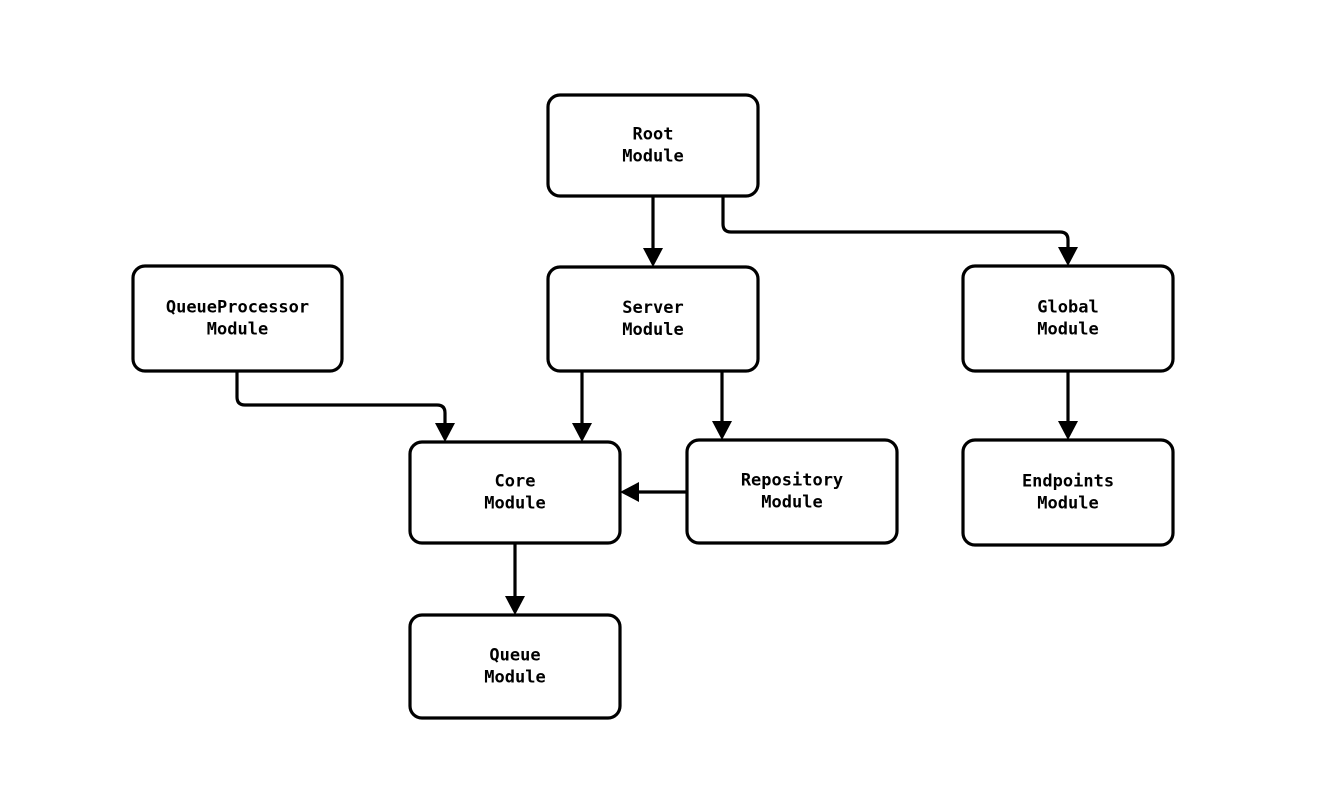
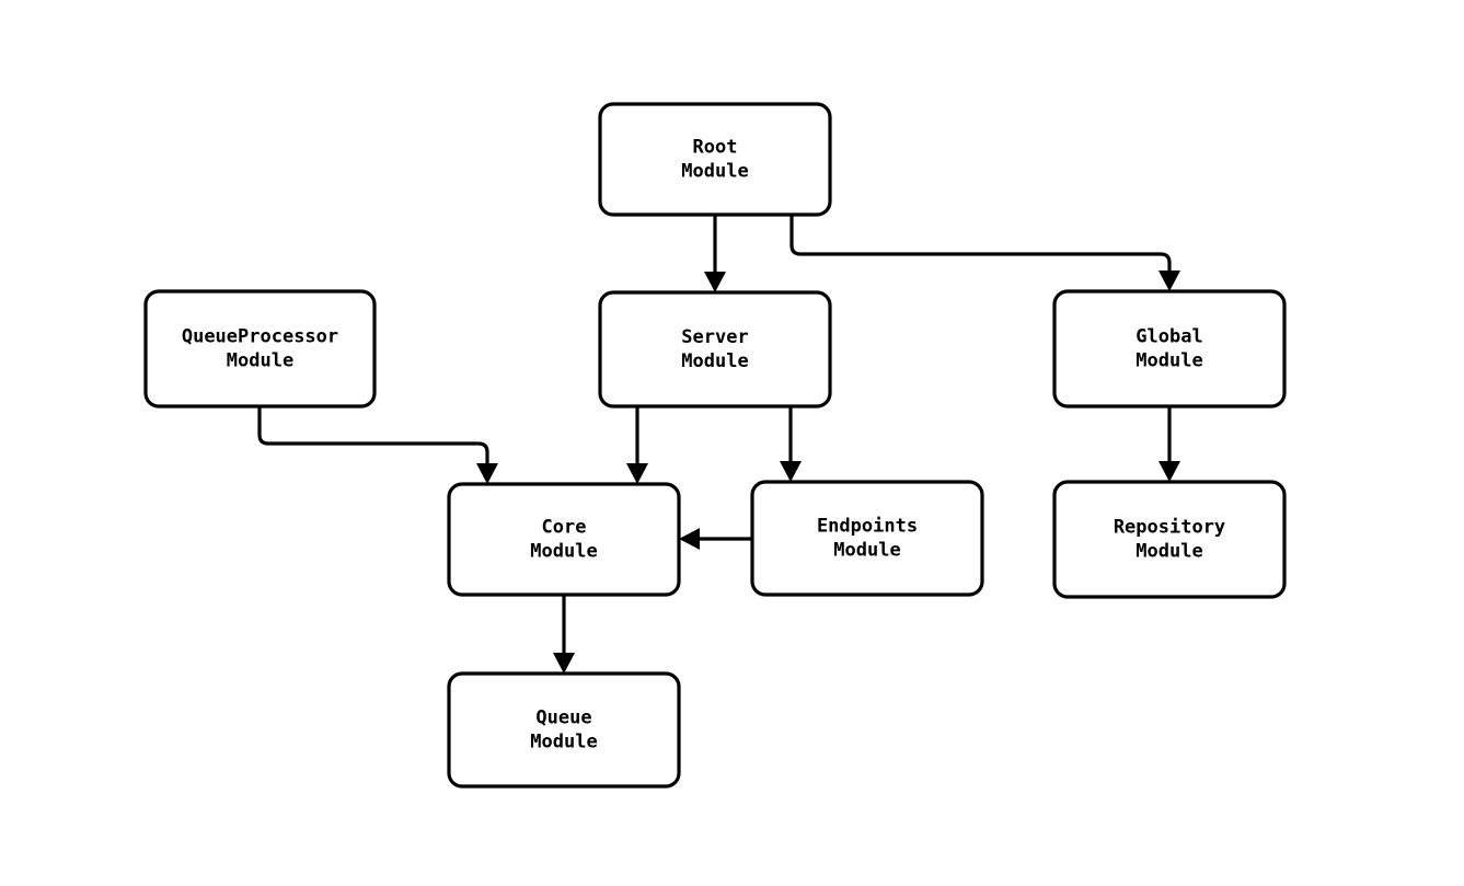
  Root
  Module
  QueueProcessor
  Module
  Server
  Module
  Global
  Module
  Core
  Module
- Repository
+ Endpoints
  Module
- Endpoints
+ Repository
  Module
  Queue
  Module
